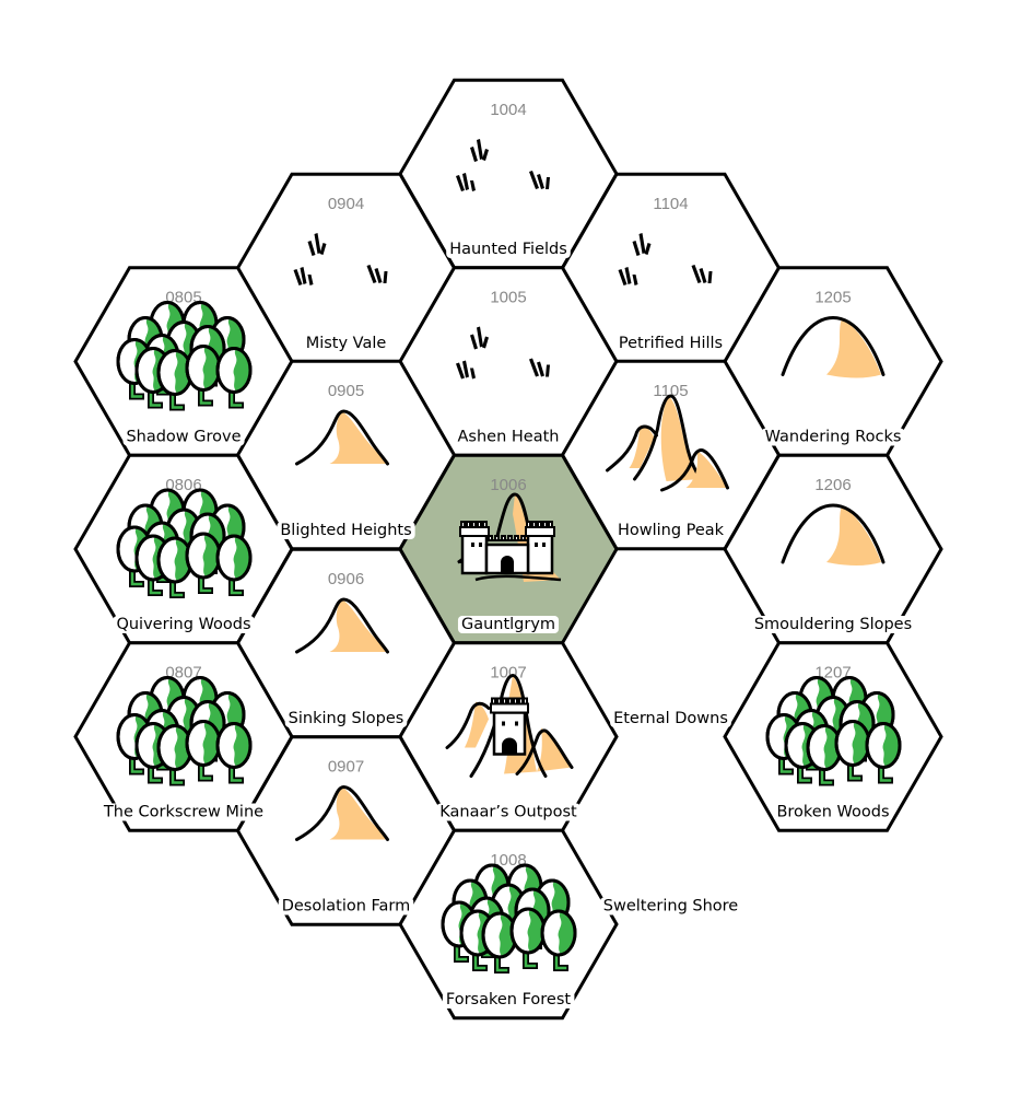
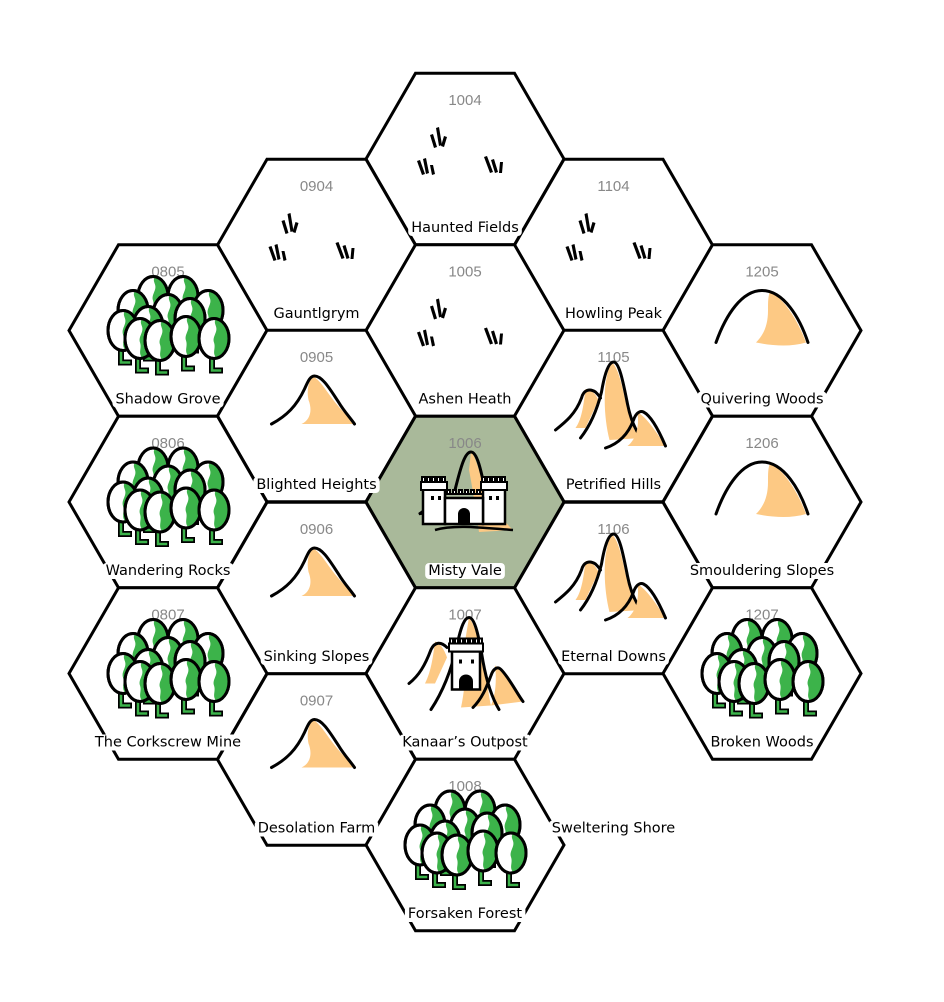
  1004
  0904
  1104
  0805
  1005
  1205
  0905
  1105
  0806
  1006
  1206
  0906
+ 1106
  0807
  1007
  1207
  0907
  1008
  Haunted Fields
- Misty Vale
+ Gauntlgrym
- Petrified Hills
+ Howling Peak
  Shadow Grove
  Ashen Heath
- Wandering Rocks
+ Quivering Woods
  Blighted Heights
- Howling Peak
+ Petrified Hills
- Quivering Woods
+ Wandering Rocks
- Gauntlgrym
+ Misty Vale
  Smouldering Slopes
  Sinking Slopes
  Eternal Downs
  The Corkscrew Mine
  Kanaar’s Outpost
  Broken Woods
  Desolation Farm
  Sweltering Shore
  Forsaken Forest
